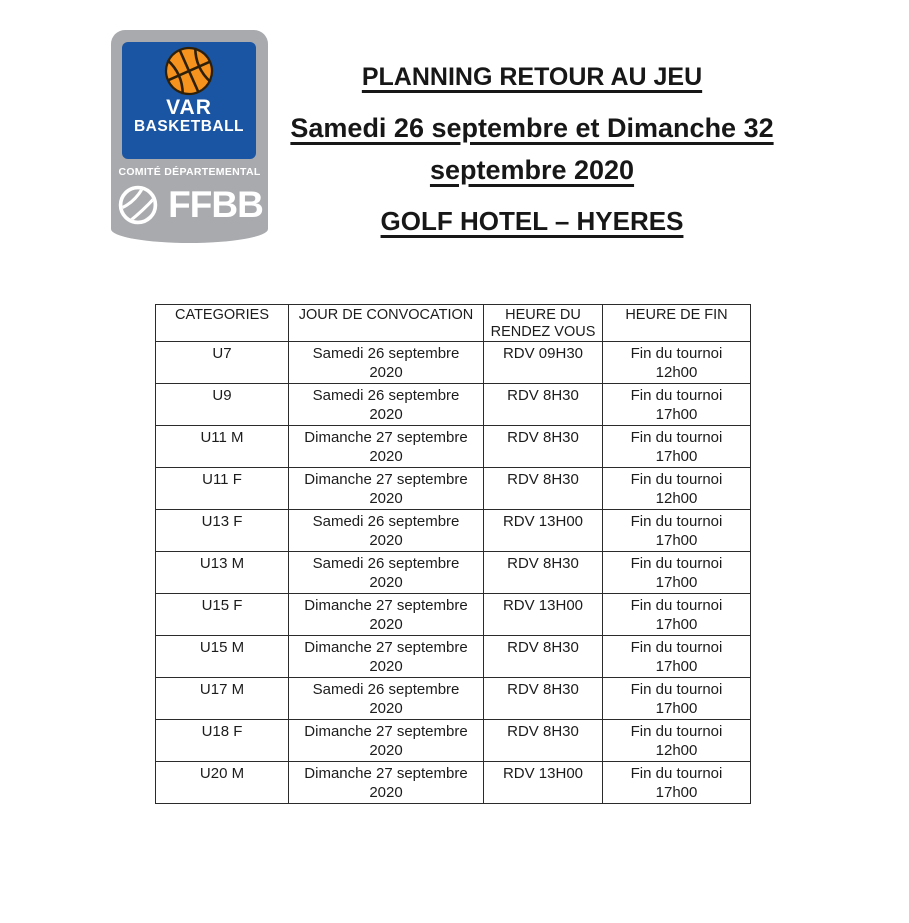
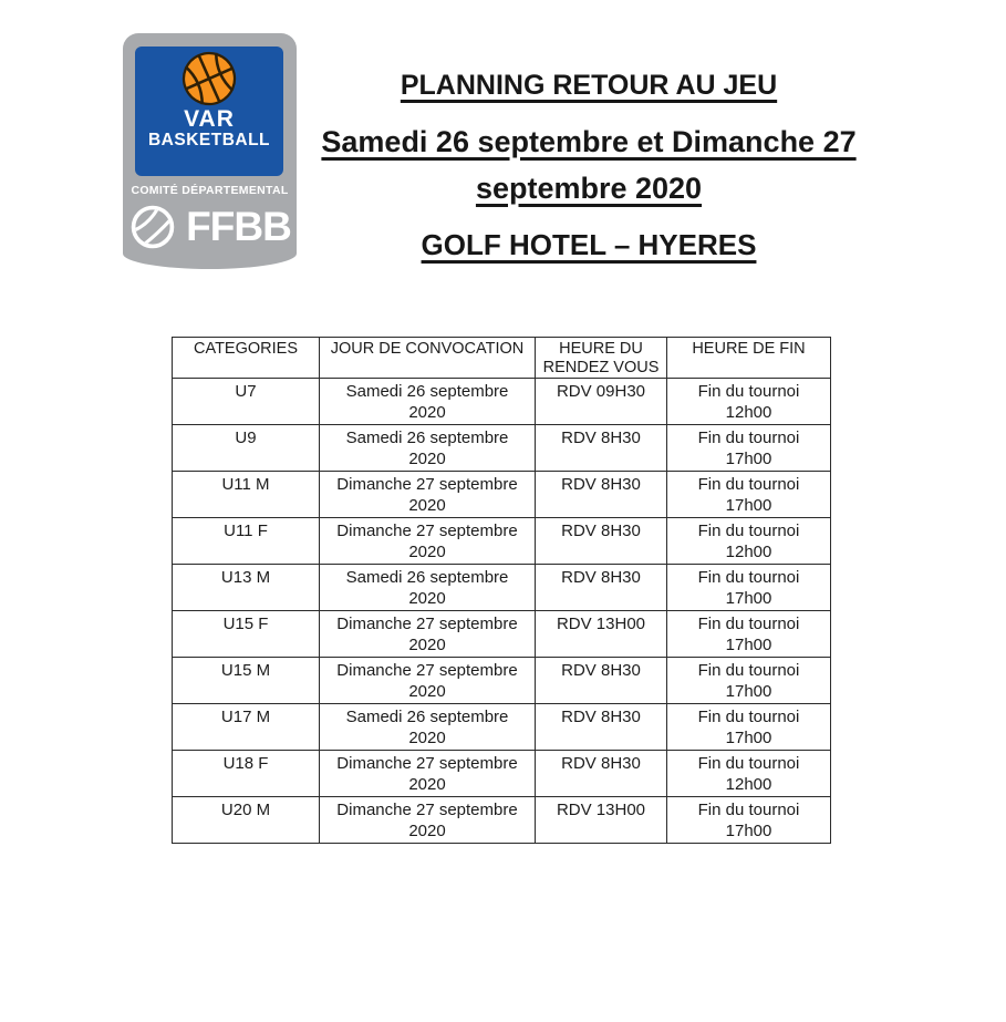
  VAR
  BASKETBALL
  COMITÉ DÉPARTEMENTAL
  FFBB
  PLANNING RETOUR AU JEU
- Samedi 26 septembre et Dimanche 32
+ Samedi 26 septembre et Dimanche 27
  septembre 2020
  GOLF HOTEL – HYERES
  CATEGORIES	JOUR DE CONVOCATION	HEURE DU RENDEZ VOUS	HEURE DE FIN
  U7	Samedi 26 septembre 2020	RDV 09H30	Fin du tournoi 12h00
  U9	Samedi 26 septembre 2020	RDV 8H30	Fin du tournoi 17h00
  U11 M	Dimanche 27 septembre 2020	RDV 8H30	Fin du tournoi 17h00
  U11 F	Dimanche 27 septembre 2020	RDV 8H30	Fin du tournoi 12h00
- U13 F	Samedi 26 septembre 2020	RDV 13H00	Fin du tournoi 17h00
  U13 M	Samedi 26 septembre 2020	RDV 8H30	Fin du tournoi 17h00
  U15 F	Dimanche 27 septembre 2020	RDV 13H00	Fin du tournoi 17h00
  U15 M	Dimanche 27 septembre 2020	RDV 8H30	Fin du tournoi 17h00
  U17 M	Samedi 26 septembre 2020	RDV 8H30	Fin du tournoi 17h00
  U18 F	Dimanche 27 septembre 2020	RDV 8H30	Fin du tournoi 12h00
  U20 M	Dimanche 27 septembre 2020	RDV 13H00	Fin du tournoi 17h00
